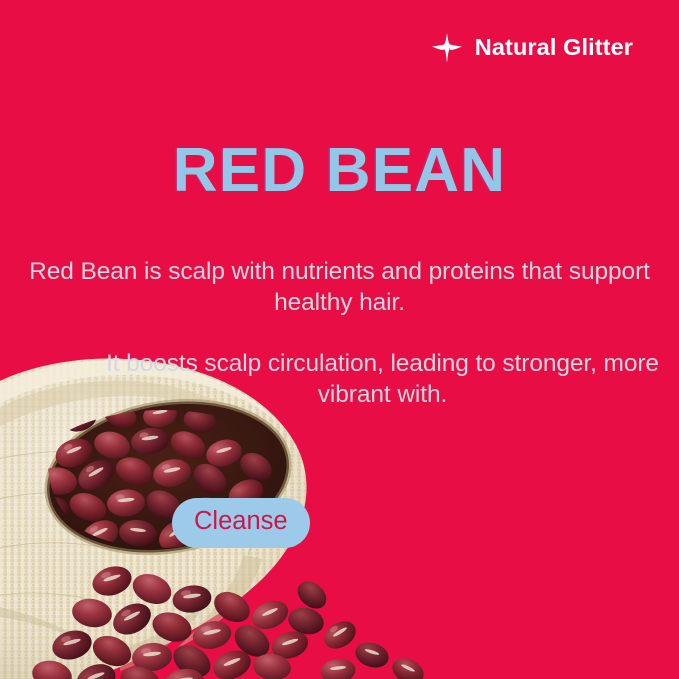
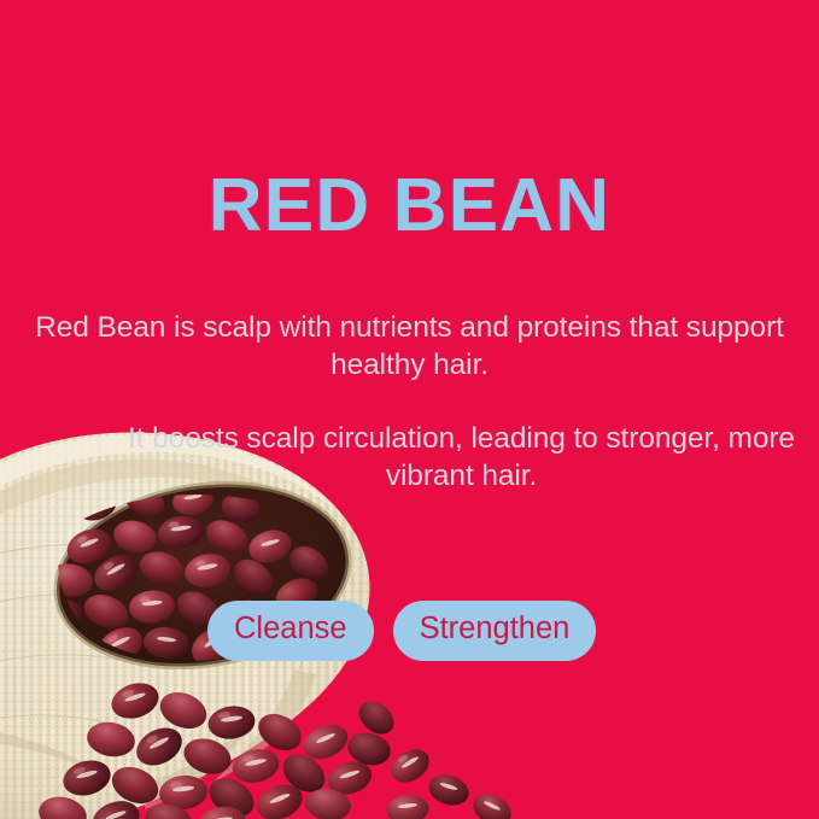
- Natural Glitter
  RED BEAN
  Red Bean is scalp with nutrients and proteins that support healthy hair.
- It boosts scalp circulation, leading to stronger, more vibrant with.
+ It boosts scalp circulation, leading to stronger, more vibrant hair.
  Cleanse
+ Strengthen
